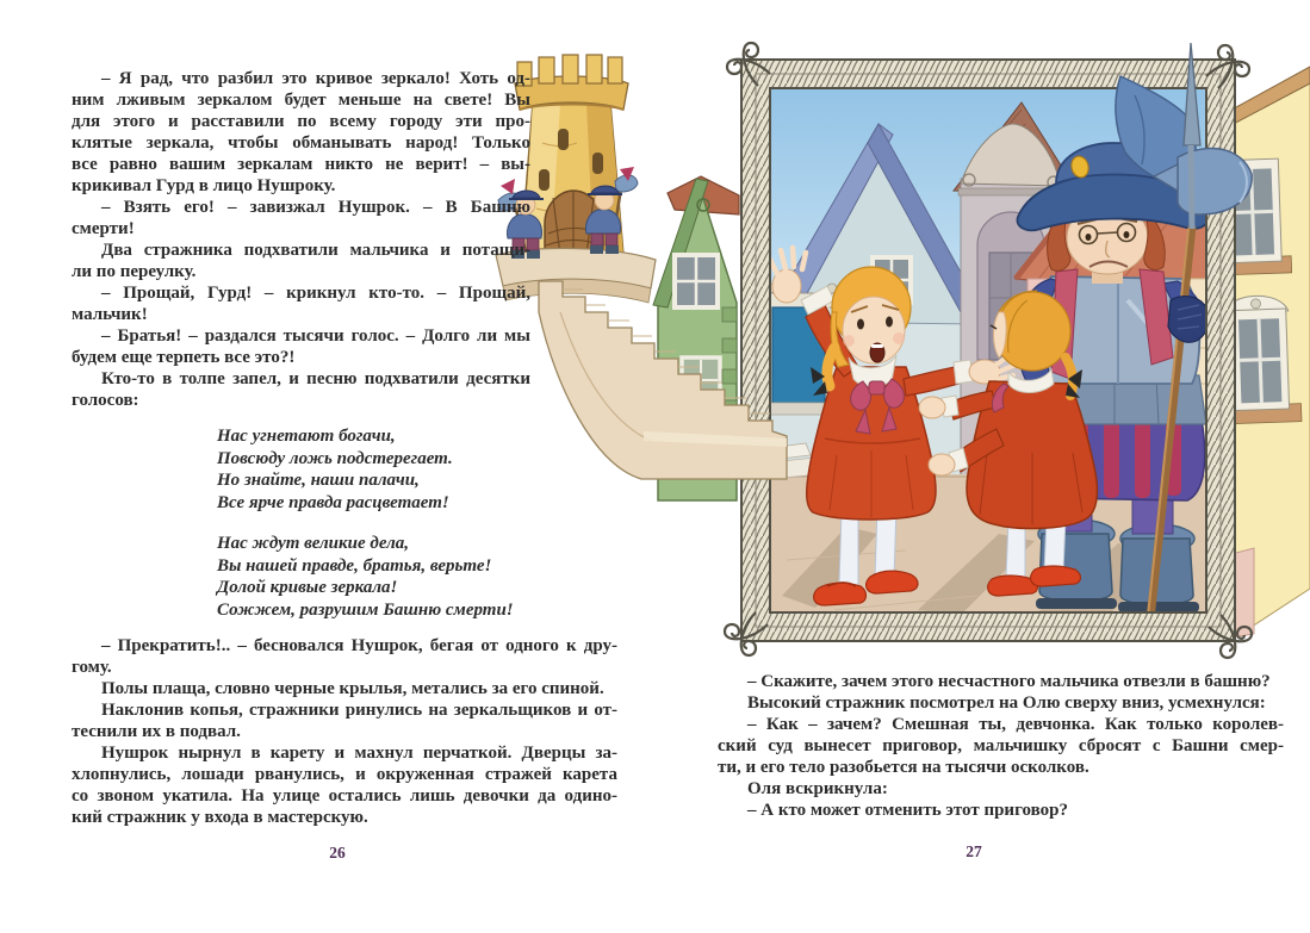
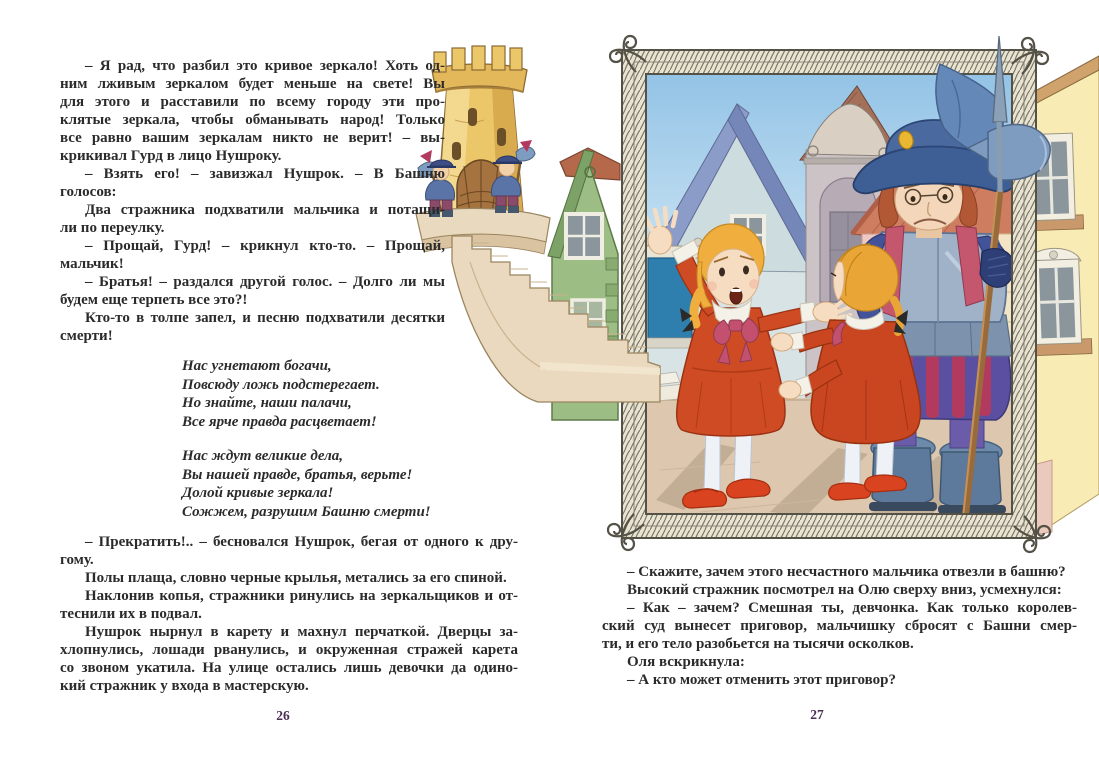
  – Я рад, что разбил это кривое зеркало! Хоть од-
  ним лживым зеркалом будет меньше на свете! Вы
  для этого и расставили по всему городу эти про-
  клятые зеркала, чтобы обманывать народ! Только
  все равно вашим зеркалам никто не верит! – вы-
  крикивал Гурд в лицо Нушроку.
  – Взять его! – завизжал Нушрок. – В Башню
- смерти!
+ голосов:
  Два стражника подхватили мальчика и потащи-
  ли по переулку.
  – Прощай, Гурд! – крикнул кто-то. – Прощай,
  мальчик!
- – Братья! – раздался тысячи голос. – Долго ли мы
+ – Братья! – раздался другой голос. – Долго ли мы
  будем еще терпеть все это?!
  Кто-то в толпе запел, и песню подхватили десятки
- голосов:
+ смерти!
  Нас угнетают богачи,
  Повсюду ложь подстерегает.
  Но знайте, наши палачи,
  Все ярче правда расцветает!
  Нас ждут великие дела,
  Вы нашей правде, братья, верьте!
  Долой кривые зеркала!
  Сожжем, разрушим Башню смерти!
  – Прекратить!.. – бесновался Нушрок, бегая от одного к дру-
  гому.
  Полы плаща, словно черные крылья, метались за его спиной.
  Наклонив копья, стражники ринулись на зеркальщиков и от-
  теснили их в подвал.
  Нушрок нырнул в карету и махнул перчаткой. Дверцы за-
  хлопнулись, лошади рванулись, и окруженная стражей карета
  со звоном укатила. На улице остались лишь девочки да одино-
  кий стражник у входа в мастерскую.
  26
  – Скажите, зачем этого несчастного мальчика отвезли в башню?
  Высокий стражник посмотрел на Олю сверху вниз, усмехнулся:
  – Как – зачем? Смешная ты, девчонка. Как только королев-
  ский суд вынесет приговор, мальчишку сбросят с Башни смер-
  ти, и его тело разобьется на тысячи осколков.
  Оля вскрикнула:
  – А кто может отменить этот приговор?
  27
